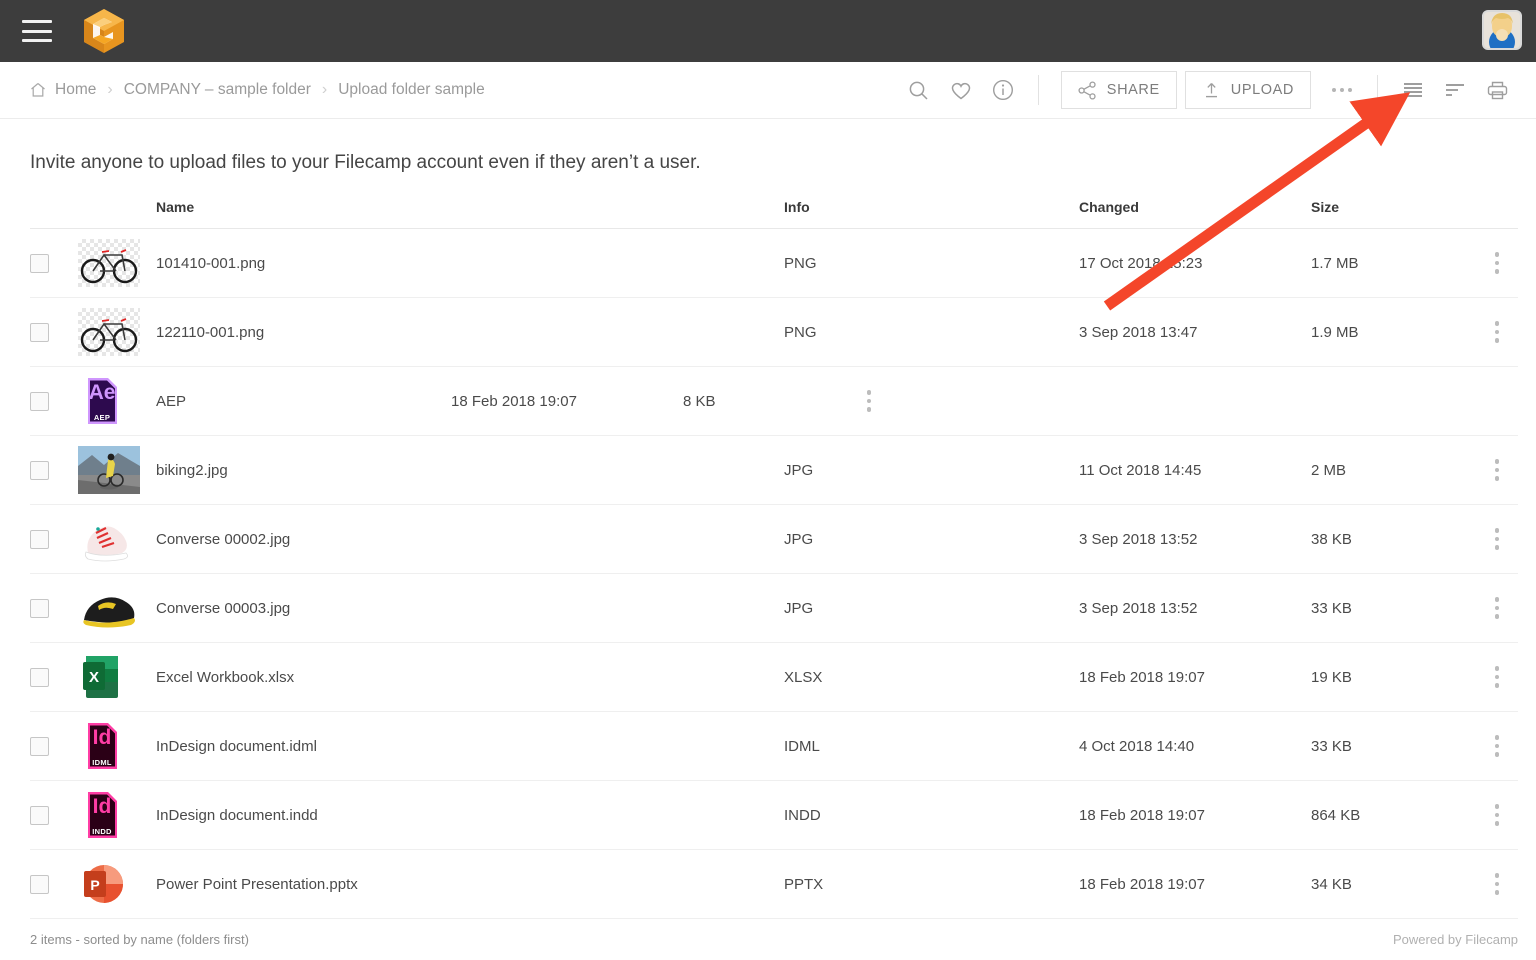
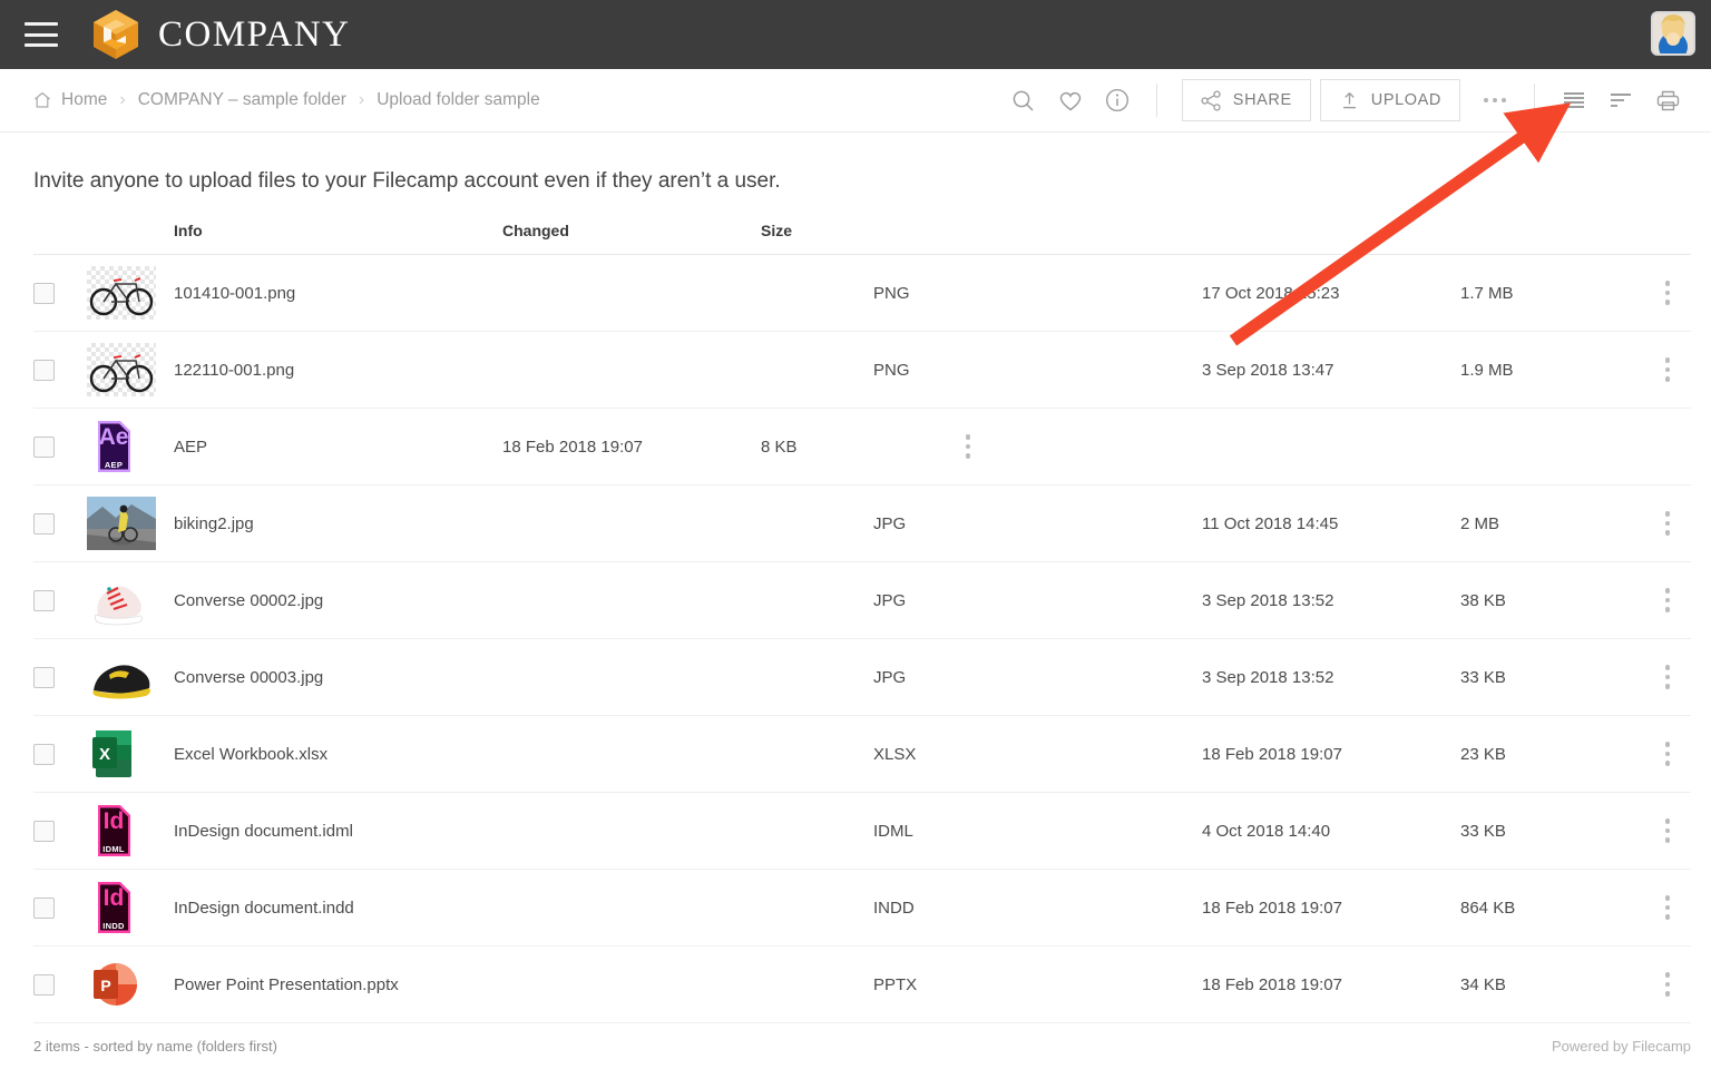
+ COMPANY
  Home
  ›
  COMPANY – sample folder
  ›
  Upload folder sample
  SHARE
  UPLOAD
  Invite anyone to upload files to your Filecamp account even if they aren’t a user.
- Name
  Info
  Changed
  Size
  101410-001.png
  PNG
  17 Oct 2018:23
  1.7 MB
  122110-001.png
  PNG
  3 Sep 2018 13:47
  1.9 MB
  Ae
  AEP
  AEP
  18 Feb 2018 19:07
  8 KB
  biking2.jpg
  JPG
  11 Oct 2018 14:45
  2 MB
  Converse 00002.jpg
  JPG
  3 Sep 2018 13:52
  38 KB
  Converse 00003.jpg
  JPG
  3 Sep 2018 13:52
  33 KB
  X
  Excel Workbook.xlsx
  XLSX
  18 Feb 2018 19:07
- 19 KB
+ 23 KB
  Id
  IDML
  InDesign document.idml
  IDML
  4 Oct 2018 14:40
  33 KB
  Id
  INDD
  InDesign document.indd
  INDD
  18 Feb 2018 19:07
  864 KB
  P
  Power Point Presentation.pptx
  PPTX
  18 Feb 2018 19:07
  34 KB
  2 items - sorted by name (folders first)
  Powered by Filecamp
